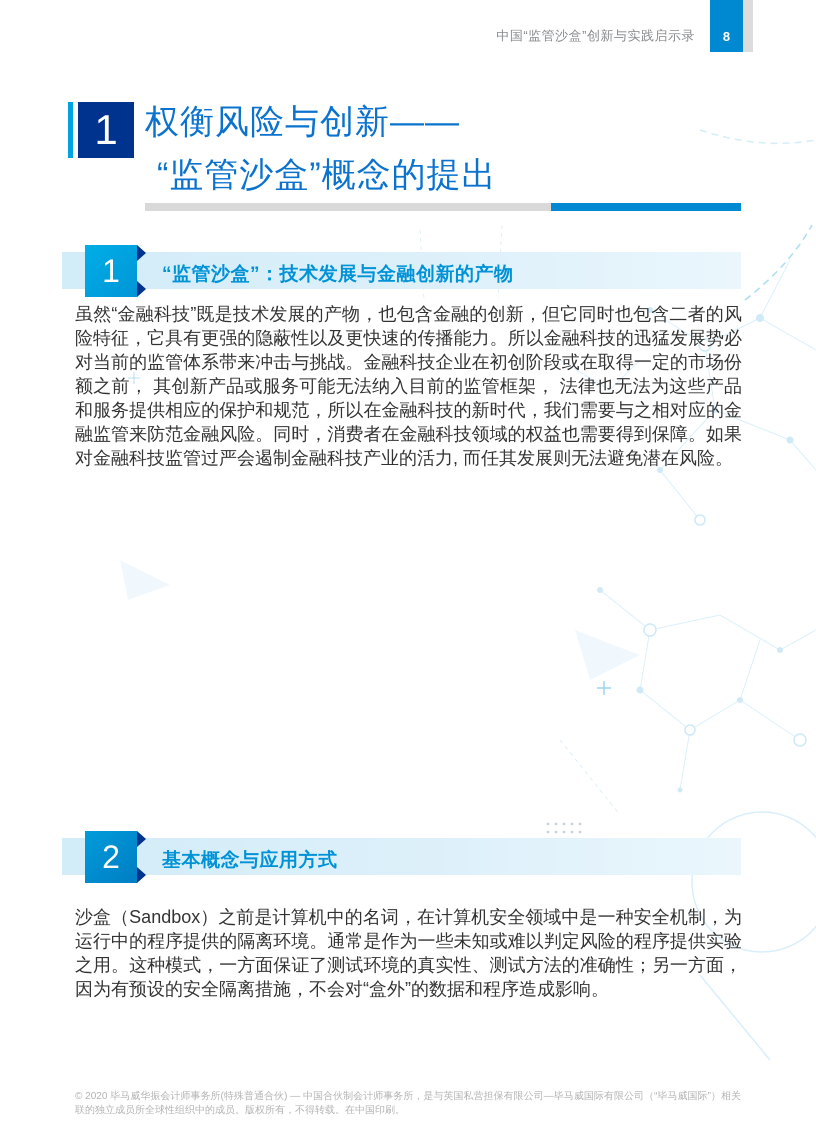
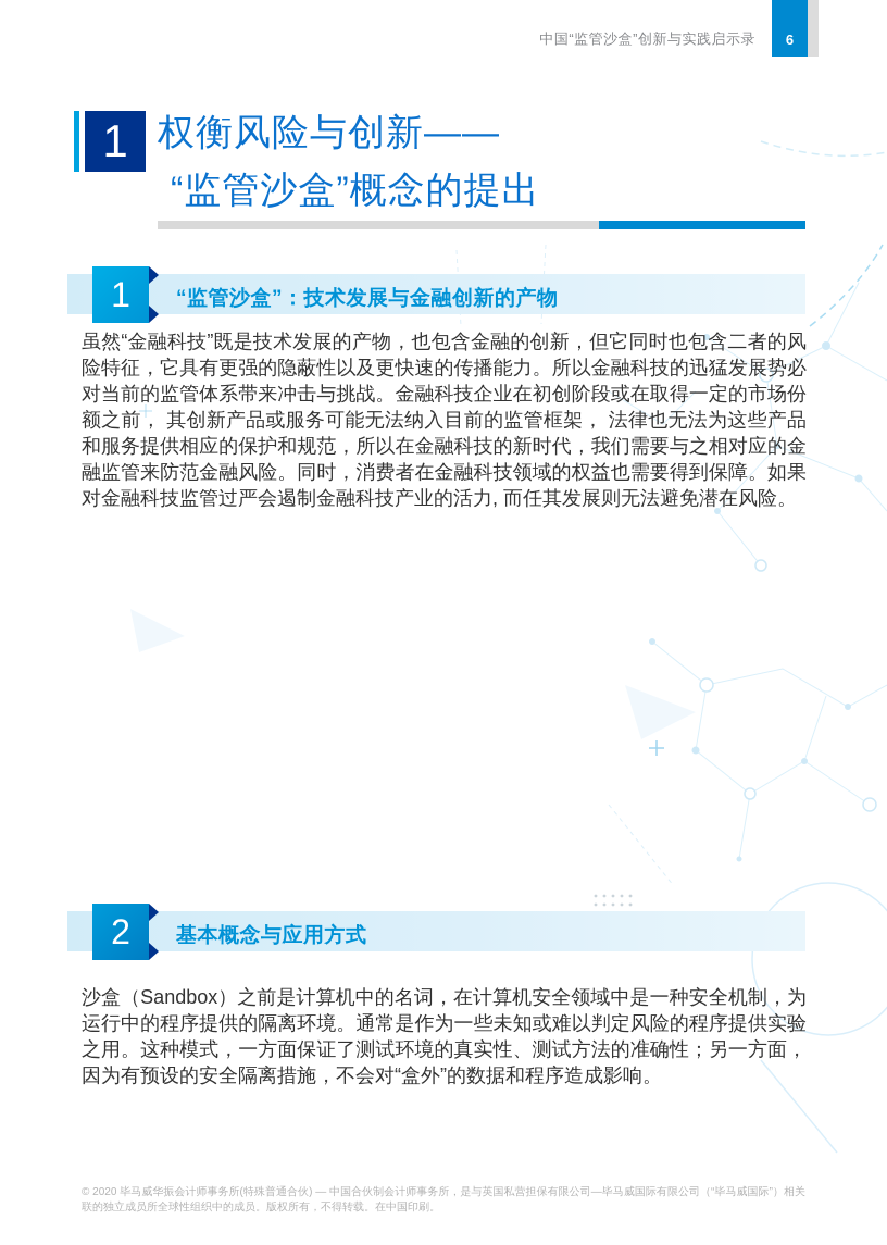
  中国“监管沙盒”创新与实践启示录
- 8
+ 6
  1
  权衡风险与创新——
  “监管沙盒”概念的提出
  1
  “监管沙盒”：技术发展与金融创新的产物
  虽然“金融科技”既是技术发展的产物，也包含金融的创新，但它同时也包含二者的风险特征，它具有更强的隐蔽性以及更快速的传播能力。所以金融科技的迅猛发展势必对当前的监管体系带来冲击与挑战。金融科技企业在初创阶段或在取得一定的市场份额之前， 其创新产品或服务可能无法纳入目前的监管框架， 法律也无法为这些产品和服务提供相应的保护和规范，所以在金融科技的新时代，我们需要与之相对应的金融监管来防范金融风险。同时，消费者在金融科技领域的权益也需要得到保障。如果对金融科技监管过严会遏制金融科技产业的活力, 而任其发展则无法避免潜在风险。
  2
  基本概念与应用方式
  沙盒（Sandbox）之前是计算机中的名词，在计算机安全领域中是一种安全机制，为运行中的程序提供的隔离环境。通常是作为一些未知或难以判定风险的程序提供实验之用。这种模式，一方面保证了测试环境的真实性、测试方法的准确性；另一方面，因为有预设的安全隔离措施，不会对“盒外”的数据和程序造成影响。
  © 2020 毕马威华振会计师事务所(特殊普通合伙) — 中国合伙制会计师事务所，是与英国私营担保有限公司—毕马威国际有限公司（“毕马威国际”）相关联的独立成员所全球性组织中的成员。版权所有，不得转载。在中国印刷。
